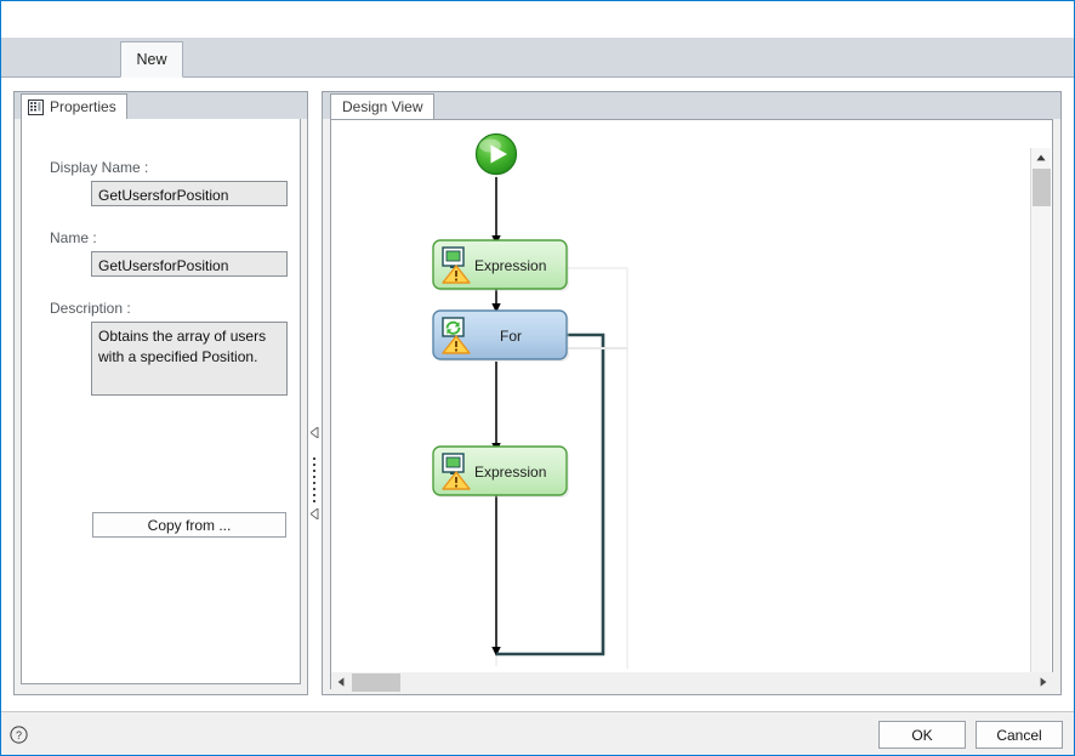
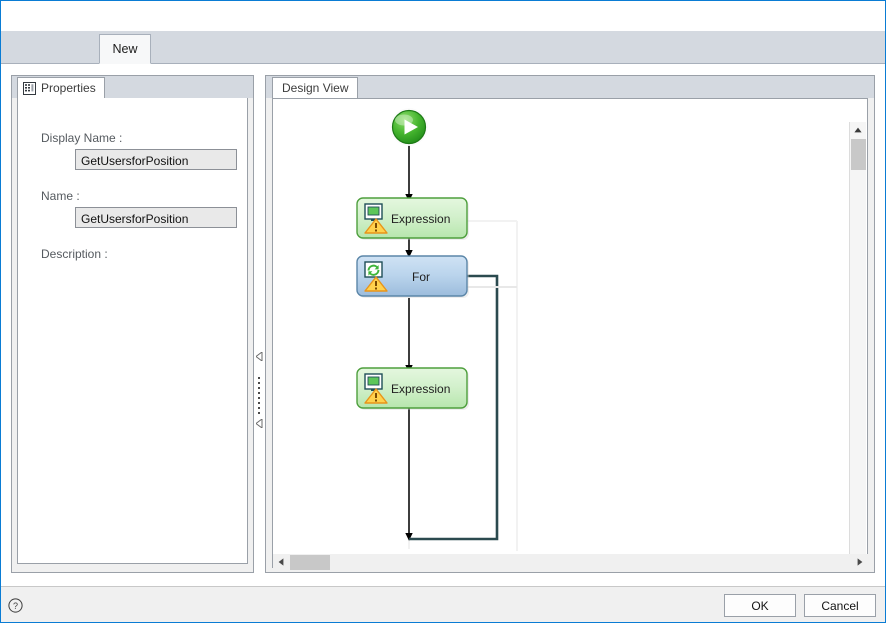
  New
  Properties
  Display Name :
  GetUsersforPosition
  Name :
  GetUsersforPosition
  Description :
- Obtains the array of users with a specified Position.
- Copy from ...
  Design View
  Expression
  For
  Expression
  ?
  OK
  Cancel
